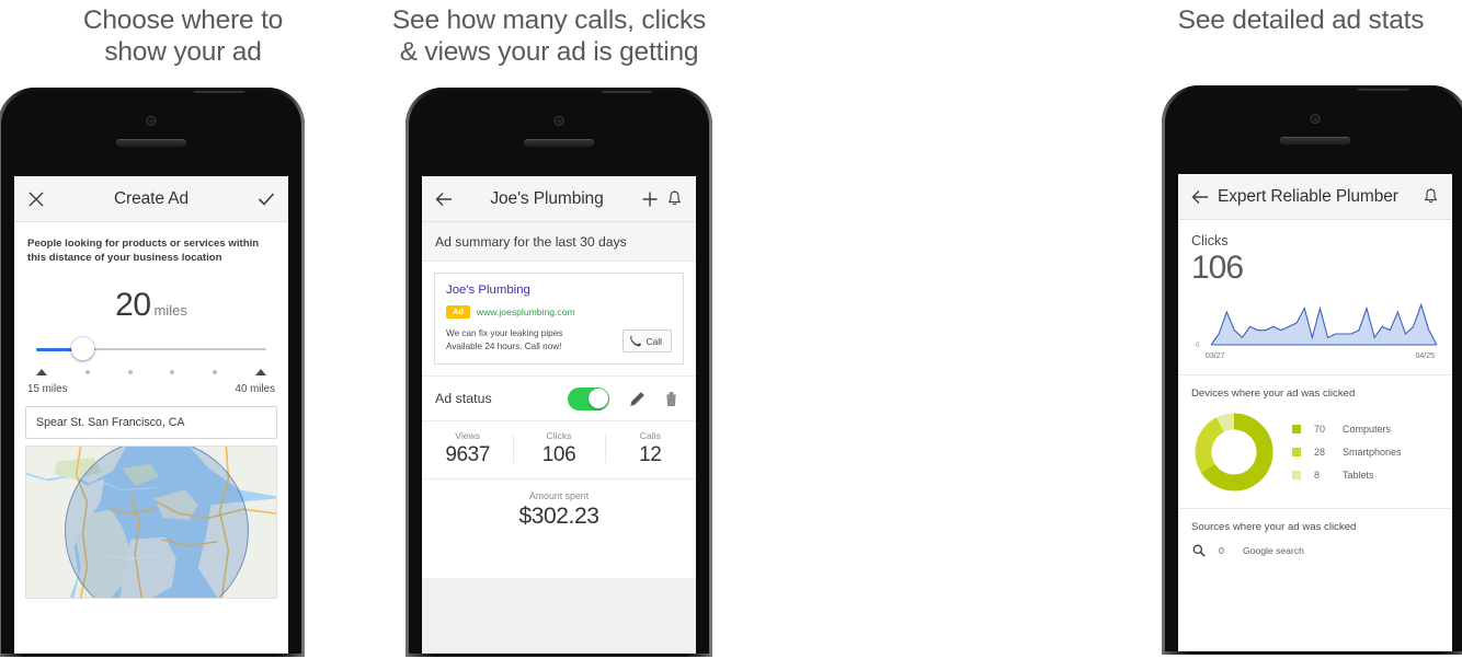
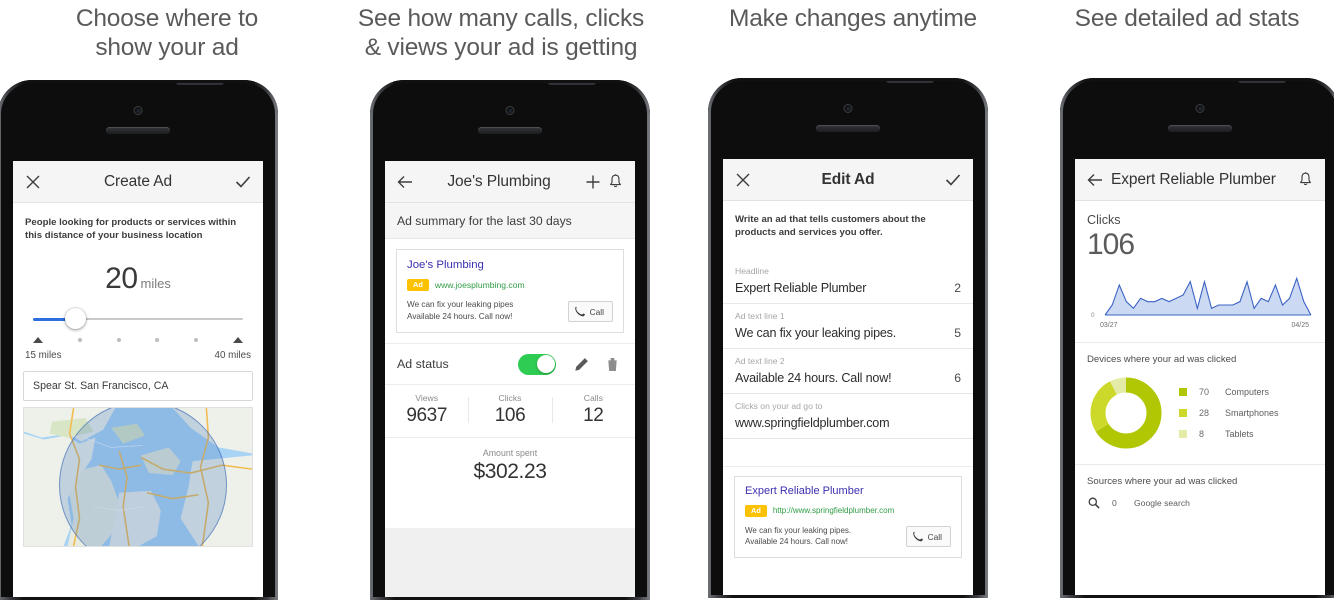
  Choose where to
  show your ad
  See how many calls, clicks
  & views your ad is getting
+ Make changes anytime
  See detailed ad stats
